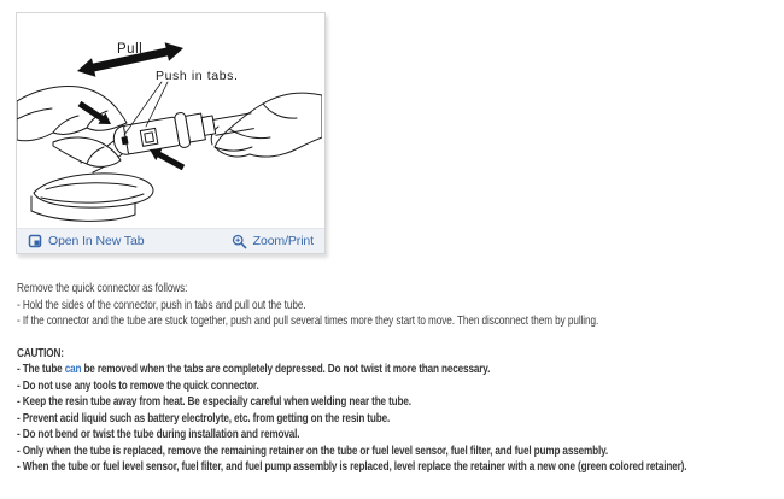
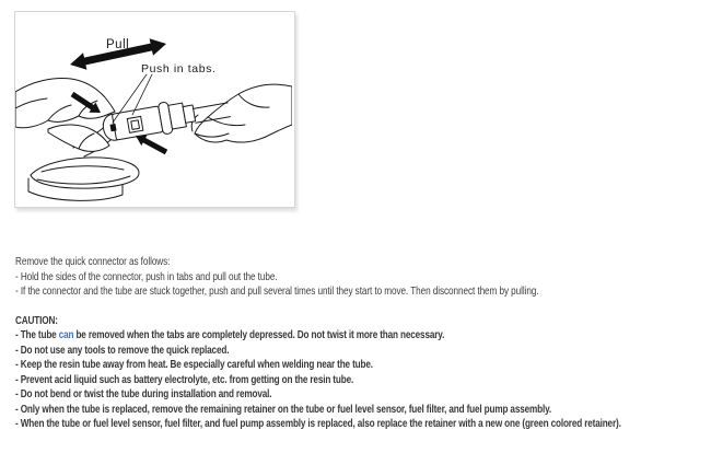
  Pull
  Push in tabs.
- Open In New Tab
- Zoom/Print
  Remove the quick connector as follows:
  - Hold the sides of the connector, push in tabs and pull out the tube.
- - If the connector and the tube are stuck together, push and pull several times more they start to move. Then disconnect them by pulling.
+ - If the connector and the tube are stuck together, push and pull several times until they start to move. Then disconnect them by pulling.
  CAUTION:
  - The tube can be removed when the tabs are completely depressed. Do not twist it more than necessary.
- - Do not use any tools to remove the quick connector.
+ - Do not use any tools to remove the quick replaced.
  - Keep the resin tube away from heat. Be especially careful when welding near the tube.
  - Prevent acid liquid such as battery electrolyte, etc. from getting on the resin tube.
  - Do not bend or twist the tube during installation and removal.
  - Only when the tube is replaced, remove the remaining retainer on the tube or fuel level sensor, fuel filter, and fuel pump assembly.
- - When the tube or fuel level sensor, fuel filter, and fuel pump assembly is replaced, level replace the retainer with a new one (green colored retainer).
+ - When the tube or fuel level sensor, fuel filter, and fuel pump assembly is replaced, also replace the retainer with a new one (green colored retainer).
